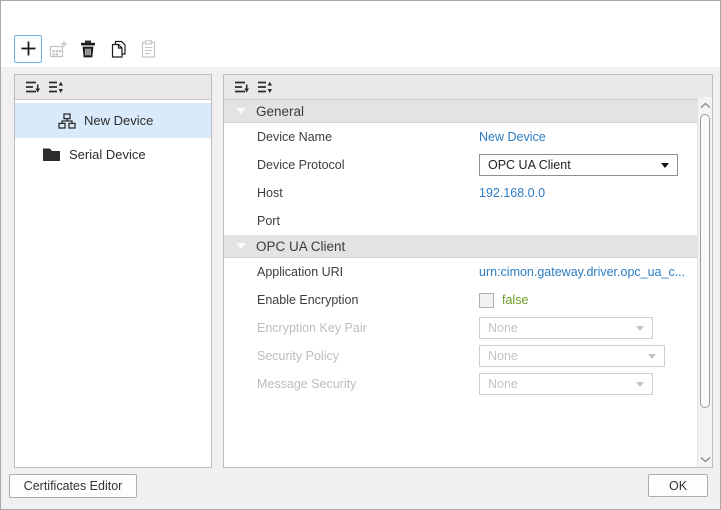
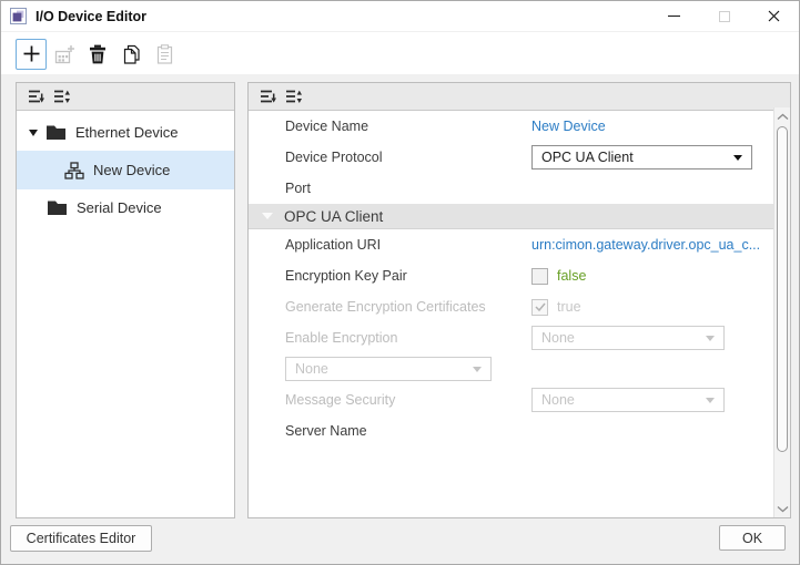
+ I/O Device Editor
+ Ethernet Device
  New Device
  Serial Device
- General
  Device Name
  New Device
  Device Protocol
  OPC UA Client
- Host
- 192.168.0.0
  Port
  OPC UA Client
  Application URI
  urn:cimon.gateway.driver.opc_ua_c...
- Enable Encryption
+ Encryption Key Pair
  false
+ Generate Encryption Certificates
+ true
- Encryption Key Pair
+ Enable Encryption
  None
- Security Policy
  None
  Message Security
  None
+ Server Name
  Certificates Editor
  OK
